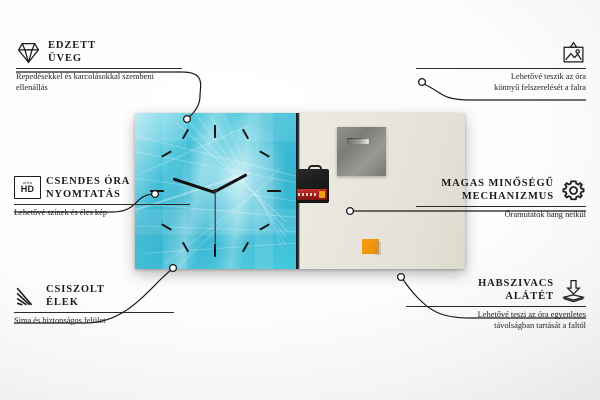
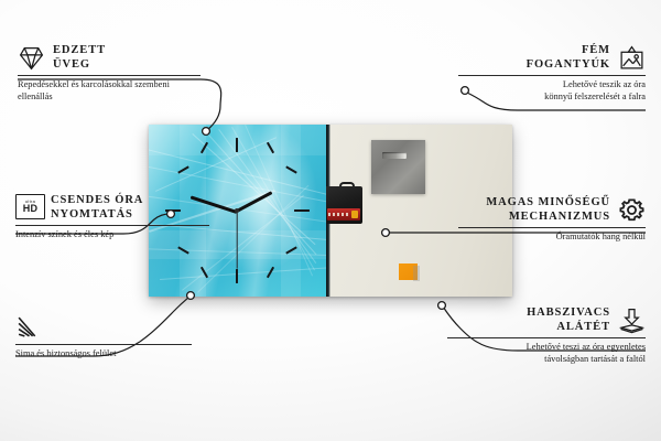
  EDZETT
  ÜVEG
  Repedésekkel és karcolásokkal szembeni ellenállás
  HD
  CSENDES ÓRA
  NYOMTATÁS
- Lehetővé színek és éles kép
+ Intenzív színek és éles kép
- CSISZOLT
- ÉLEK
  Sima és biztonságos felület
+ FÉM
+ FOGANTYÚK
  Lehetővé teszik az óra
  könnyű felszerelését a falra
  MAGAS MINŐSÉGŰ
  MECHANIZMUS
  Óramutatók hang nélkül
  HABSZIVACS
  ALÁTÉT
  Lehetővé teszi az óra egyenletes
  távolságban tartását a faltól
